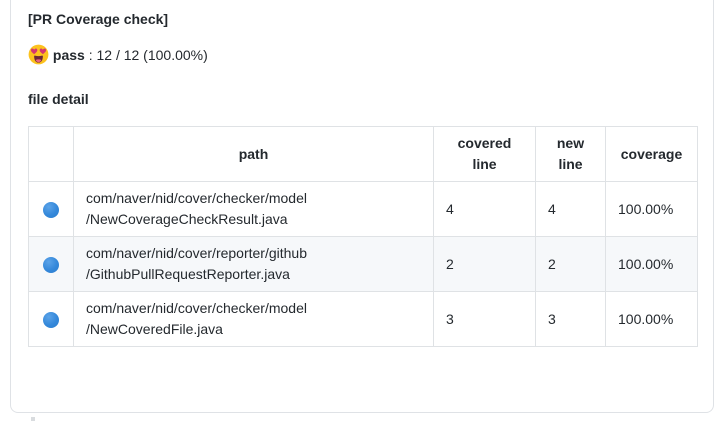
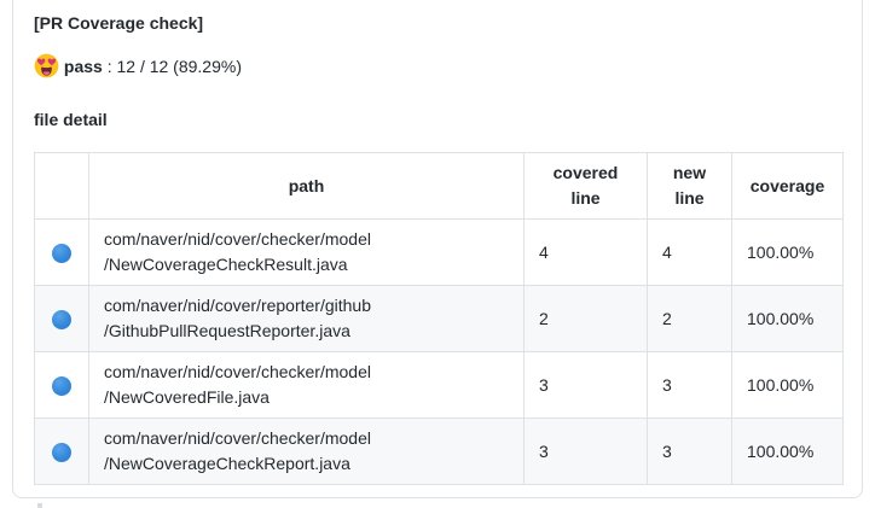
  [PR Coverage check]
- pass : 12 / 12 (100.00%)
+ pass : 12 / 12 (89.29%)
  file detail
  	path	covered line	new line	coverage
  	com/naver/nid/cover/checker/model /NewCoverageCheckResult.java	4	4	100.00%
  	com/naver/nid/cover/reporter/github /GithubPullRequestReporter.java	2	2	100.00%
  	com/naver/nid/cover/checker/model /NewCoveredFile.java	3	3	100.00%
+ 	com/naver/nid/cover/checker/model /NewCoverageCheckReport.java	3	3	100.00%
